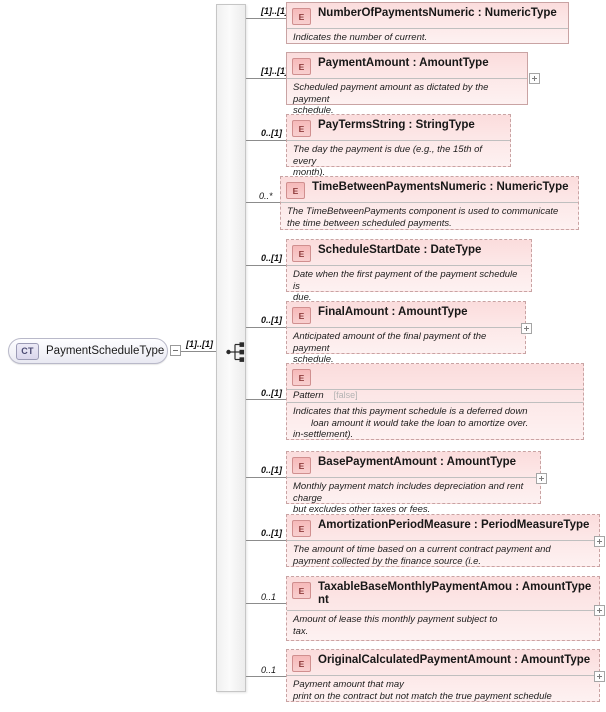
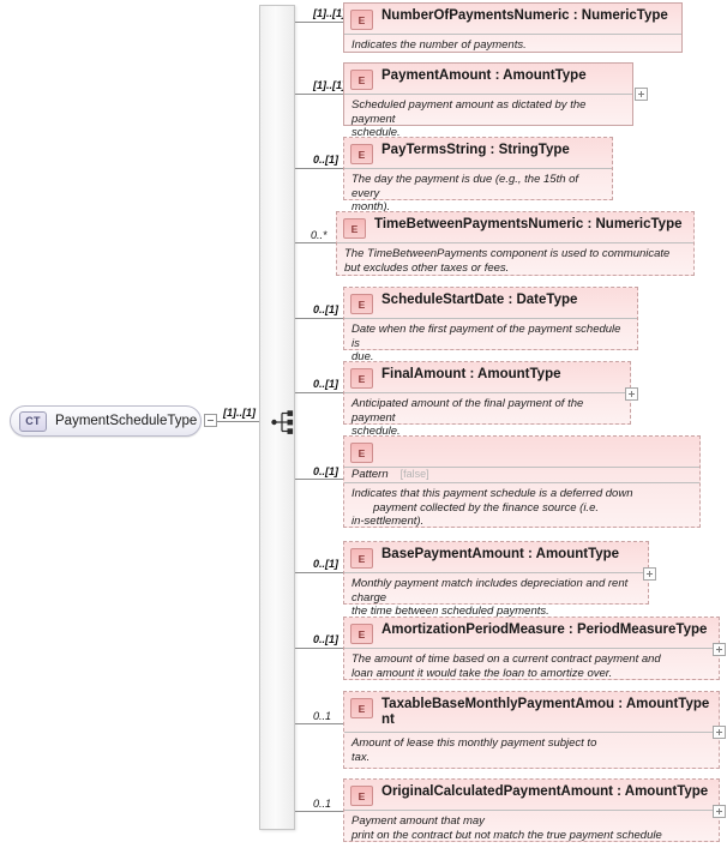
  CT
  PaymentScheduleType
  [1]..[1]
  [1]..[1
  E
  NumberOfPaymentsNumeric : NumericType
- Indicates the number of current.
+ Indicates the number of payments.
  [1]..[1
  E
  PaymentAmount : AmountType
  Scheduled payment amount as dictated by the payment
  schedule.
  0..[1]
  E
  PayTermsString : StringType
  The day the payment is due (e.g., the 15th of every
  month).
  0..*
  E
  TimeBetweenPaymentsNumeric : NumericType
  The TimeBetweenPayments component is used to communicate
- the time between scheduled payments.
+ but excludes other taxes or fees.
  0..[1]
  E
  ScheduleStartDate : DateType
  Date when the first payment of the payment schedule is
  due.
  0..[1]
  E
  FinalAmount : AmountType
  Anticipated amount of the final payment of the payment
  schedule.
  0..[1]
  E
  Pattern
  [false]
  Indicates that this payment schedule is a deferred down
- loan amount it would take the loan to amortize over.
+ payment collected by the finance source (i.e.
  in-settlement).
  0..[1]
  E
  BasePaymentAmount : AmountType
  Monthly payment match includes depreciation and rent charge
- but excludes other taxes or fees.
+ the time between scheduled payments.
  0..[1]
  E
  AmortizationPeriodMeasure : PeriodMeasureType
  The amount of time based on a current contract payment and
- payment collected by the finance source (i.e.
+ loan amount it would take the loan to amortize over.
  0..1
  E
  TaxableBaseMonthlyPaymentAmou : AmountType
  nt
  Amount of lease this monthly payment subject to
  tax.
  0..1
  E
  OriginalCalculatedPaymentAmount : AmountType
  Payment amount that may
  print on the contract but not match the true payment schedule
